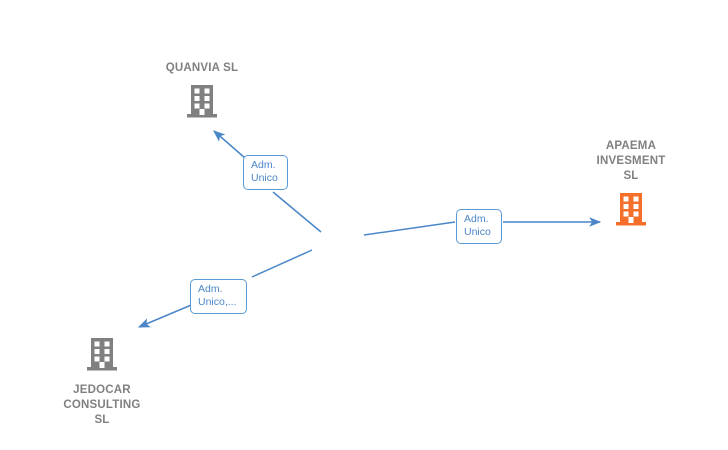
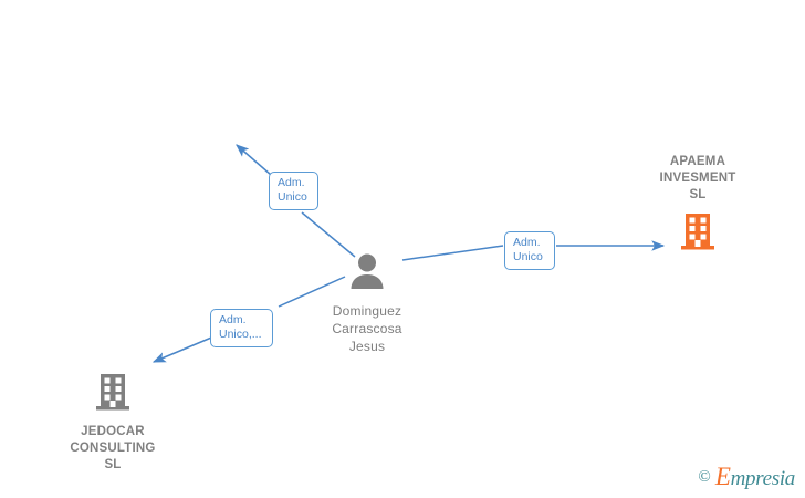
- QUANVIA SL
  APAEMA
  INVESMENT
  SL
+ Dominguez
+ Carrascosa
+ Jesus
  JEDOCAR
  CONSULTING
  SL
  Adm.
  Unico
  Adm.
  Unico
  Adm.
  Unico,...
+ ©
+ Empresia
